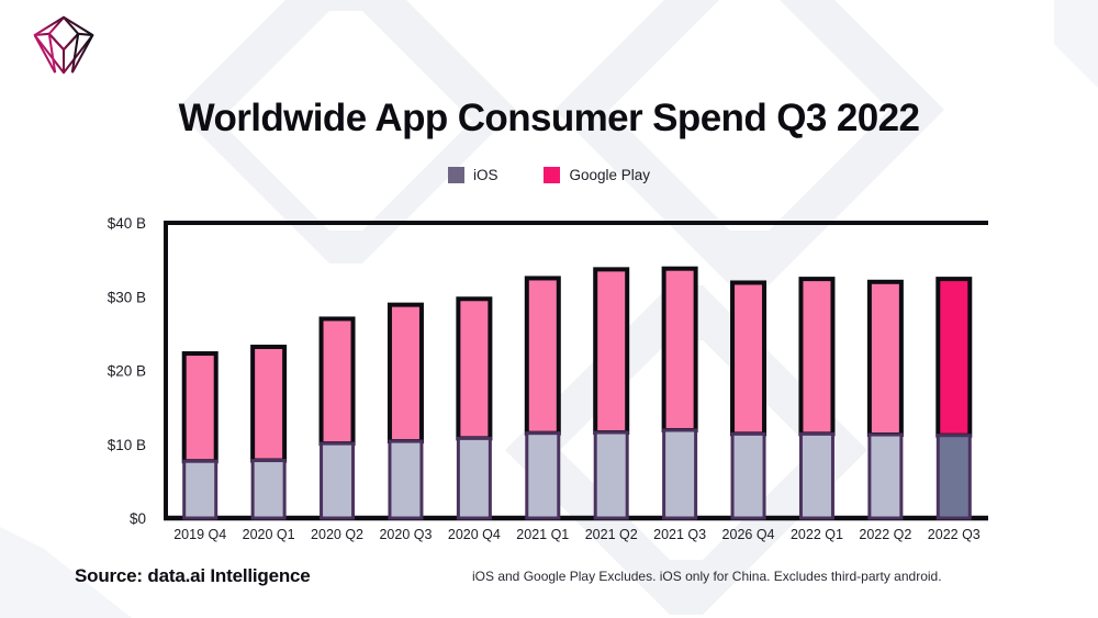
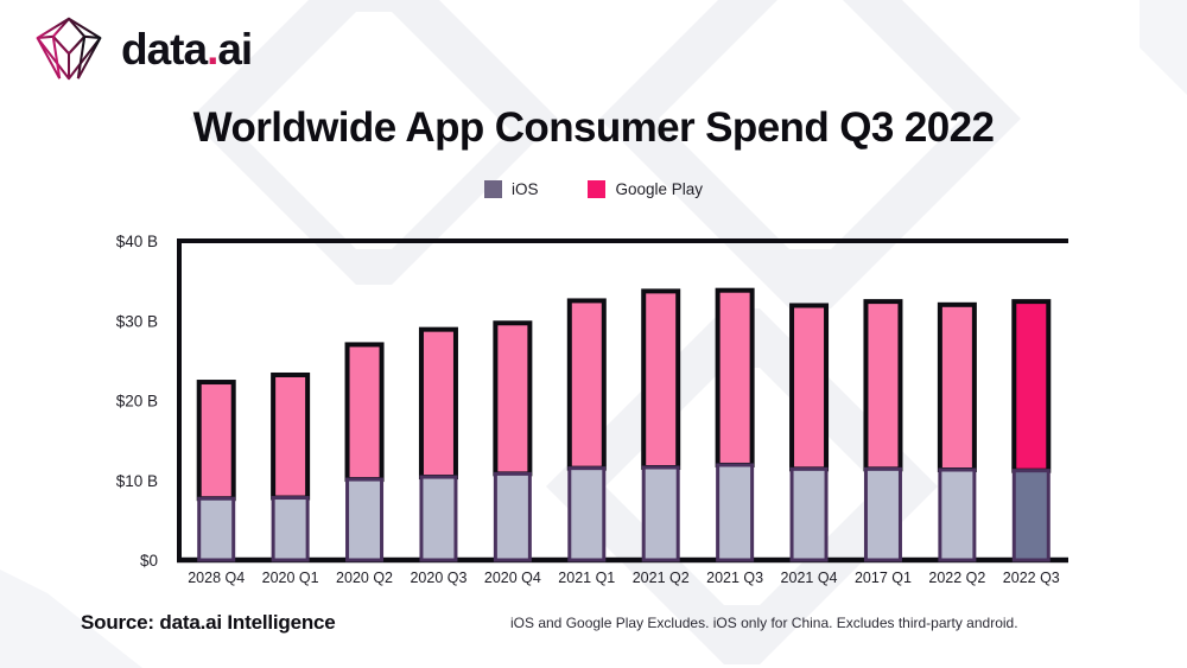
+ data.ai
  Worldwide App Consumer Spend Q3 2022
  iOS
  Google Play
  $0
  $10 B
  $20 B
  $30 B
  $40 B
- 2019 Q4
+ 2028 Q4
  2020 Q1
  2020 Q2
  2020 Q3
  2020 Q4
  2021 Q1
  2021 Q2
  2021 Q3
- 2026 Q4
+ 2021 Q4
- 2022 Q1
+ 2017 Q1
  2022 Q2
  2022 Q3
  Source: data.ai Intelligence
  iOS and Google Play Excludes. iOS only for China. Excludes third-party android.
